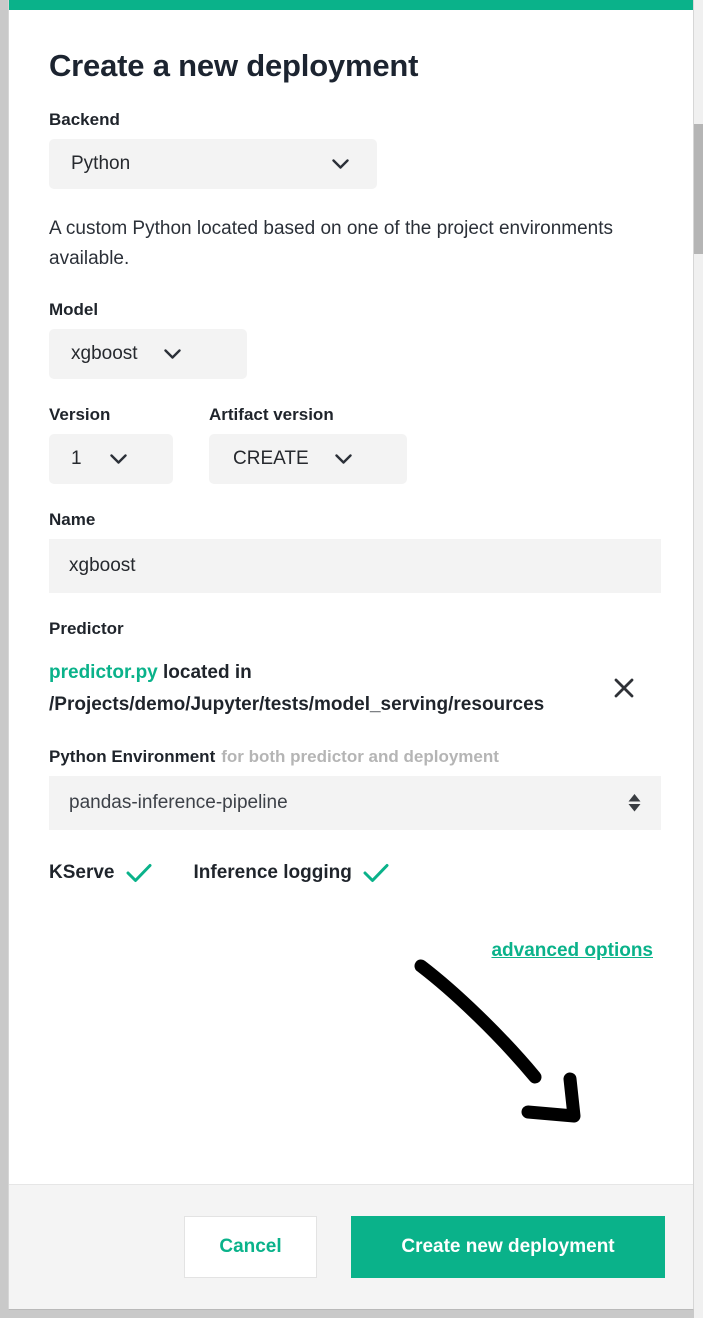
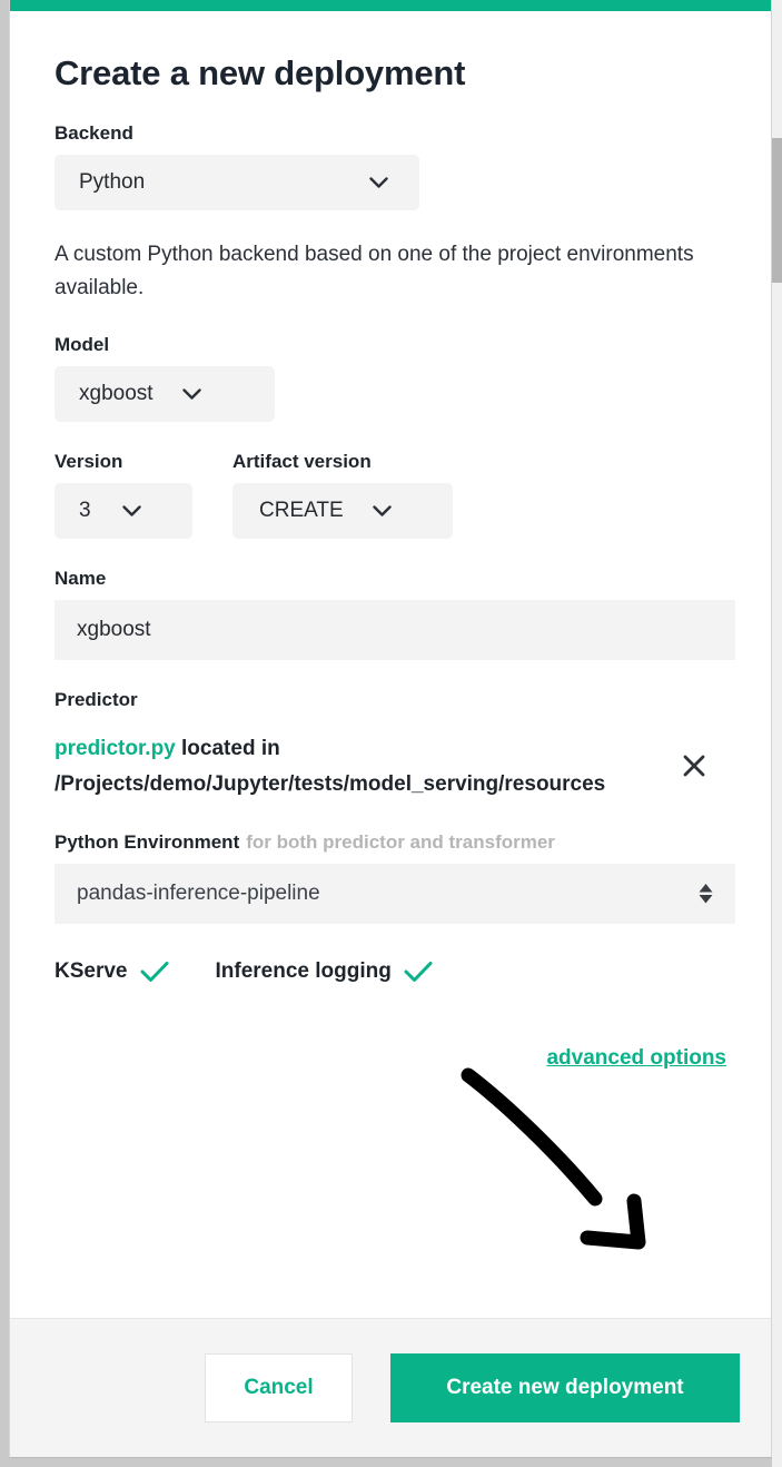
  Create a new deployment
  Backend
  Python
- A custom Python located based on one of the project environments available.
+ A custom Python backend based on one of the project environments available.
  Model
  xgboost
  Version
- 1
+ 3
  Artifact version
  CREATE
  Name
  xgboost
  Predictor
  predictor.py located in /Projects/demo/Jupyter/tests/model_serving/resources
- Python Environment for both predictor and deployment
+ Python Environment for both predictor and transformer
  pandas-inference-pipeline
  KServe
  Inference logging
  advanced options
  Cancel
  Create new deployment
